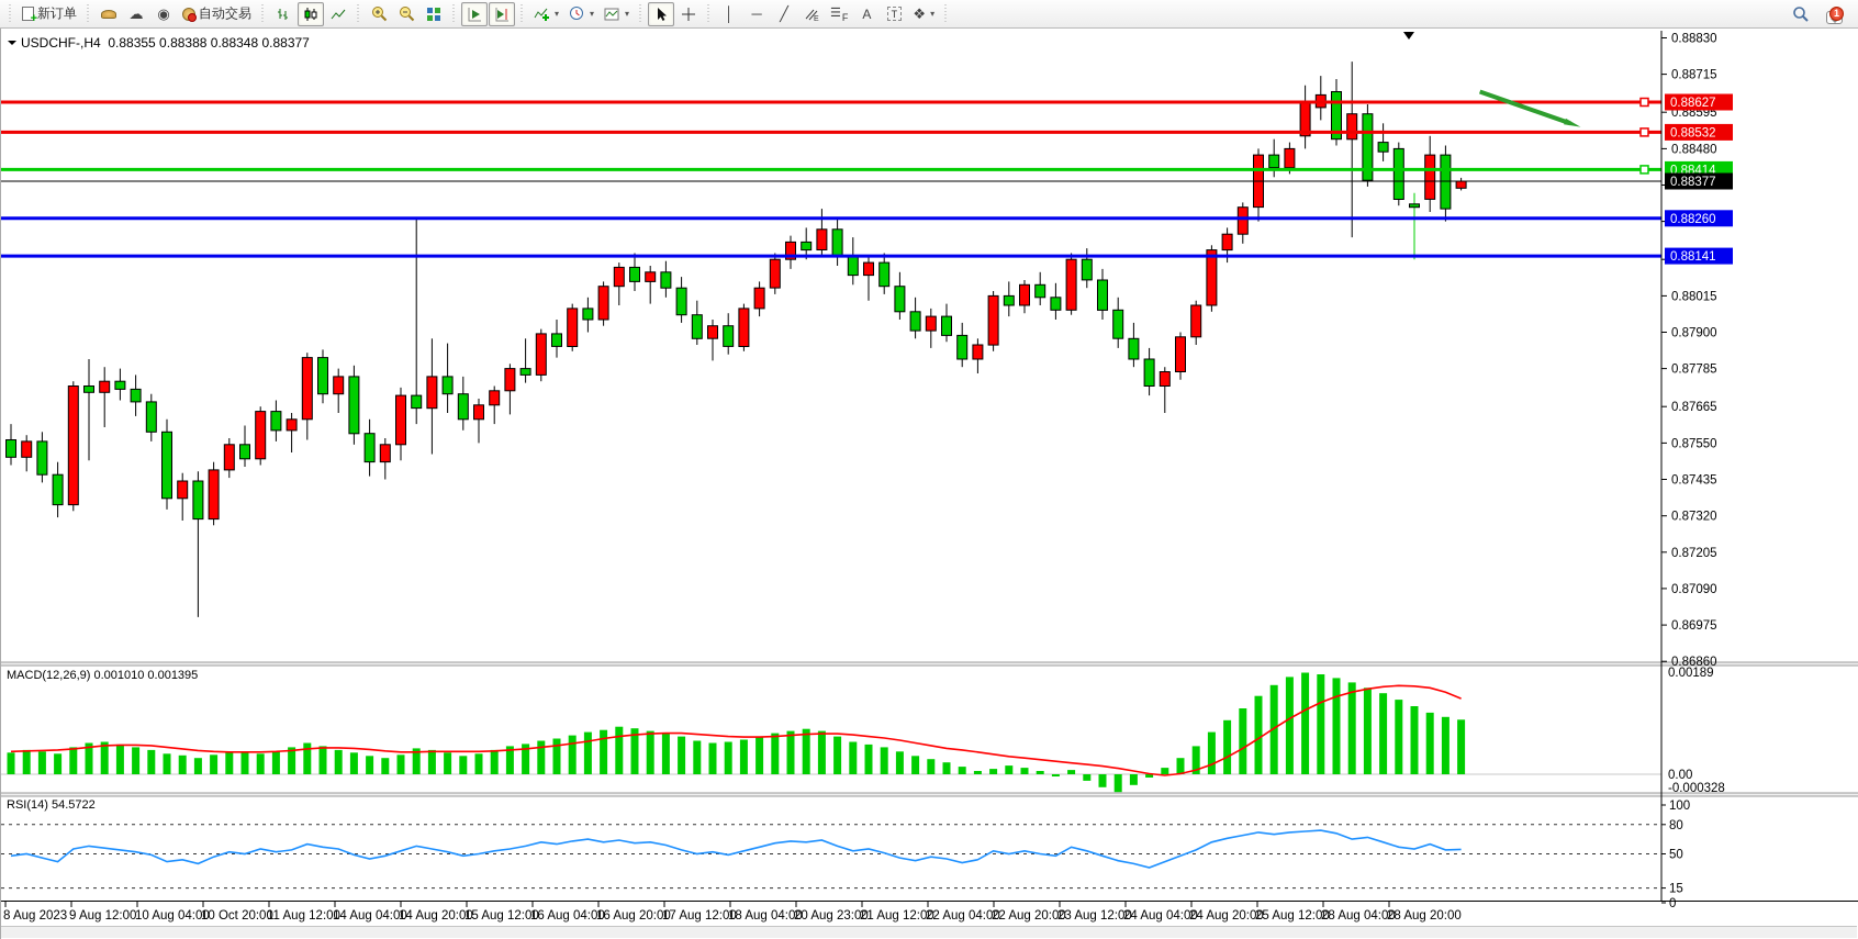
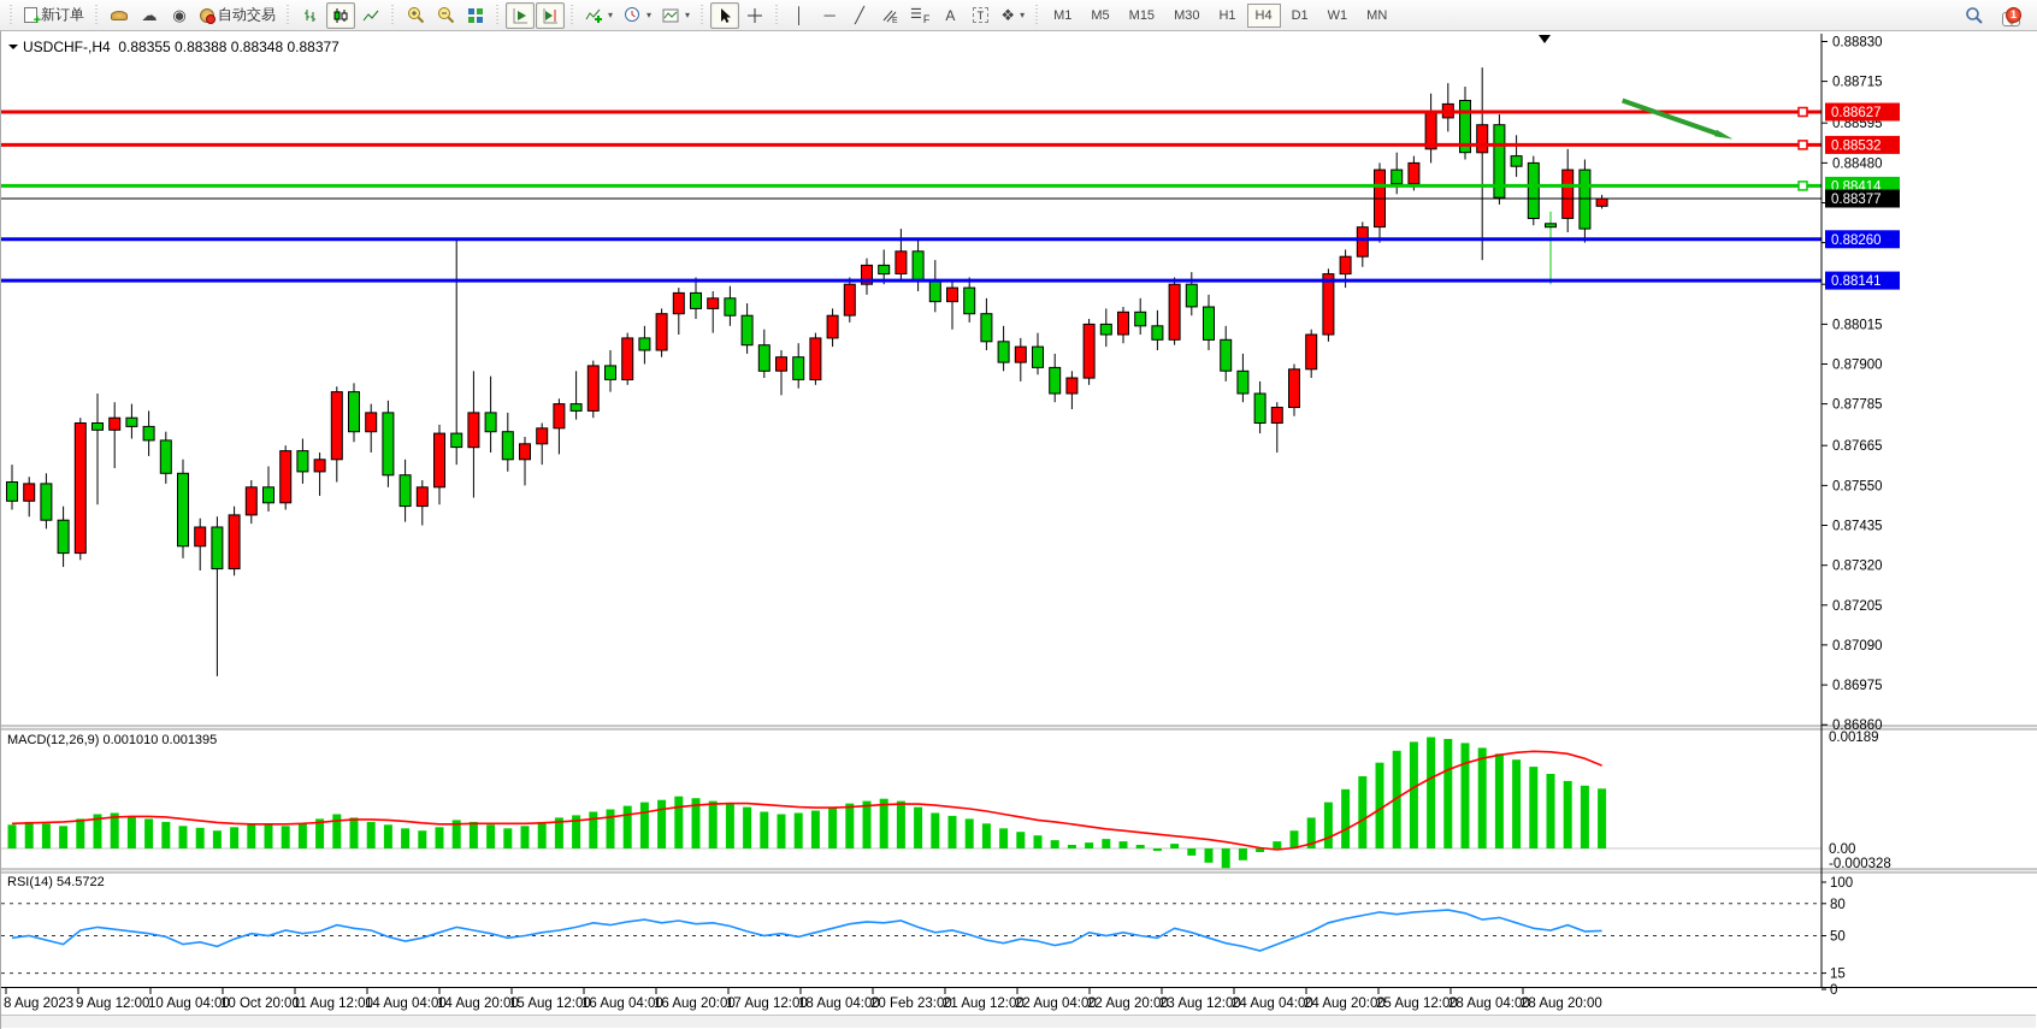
  新订单
  ☁
  ◉
  自动交易
  ▾
  ▾
  ▾
  │
  ─
  ╱
  ☰
  F
  A
  T
  ❖
  ▾
+ M1
+ M5
+ M15
+ M30
+ H1
+ H4
+ D1
+ W1
+ MN
  1
  0.88830
  0.88715
  0.88595
  0.88480
  0.88015
  0.87900
  0.87785
  0.87665
  0.87550
  0.87435
  0.87320
  0.87205
  0.87090
  0.86975
  0.86860
  0.88627
  0.88532
  0.88414
  0.88377
  0.88260
  0.88141
  0.00189
  0.00
  -0.000328
  100
  80
  50
  15
  0
  8 Aug 2023
  9 Aug 12:00
  10 Aug 04:00
  10 Oct 20:00
  11 Aug 12:00
  14 Aug 04:00
  14 Aug 20:00
  15 Aug 12:00
  16 Aug 04:00
  16 Aug 20:00
  17 Aug 12:00
  18 Aug 04:00
- 20 Aug 23:00
+ 20 Feb 23:00
  21 Aug 12:00
  22 Aug 04:00
  22 Aug 20:00
  23 Aug 12:00
  24 Aug 04:00
  24 Aug 20:00
  25 Aug 12:00
  28 Aug 04:00
  28 Aug 20:00
  USDCHF-,H4 0.88355 0.88388 0.88348 0.88377
  MACD(12,26,9) 0.001010 0.001395
  RSI(14) 54.5722
